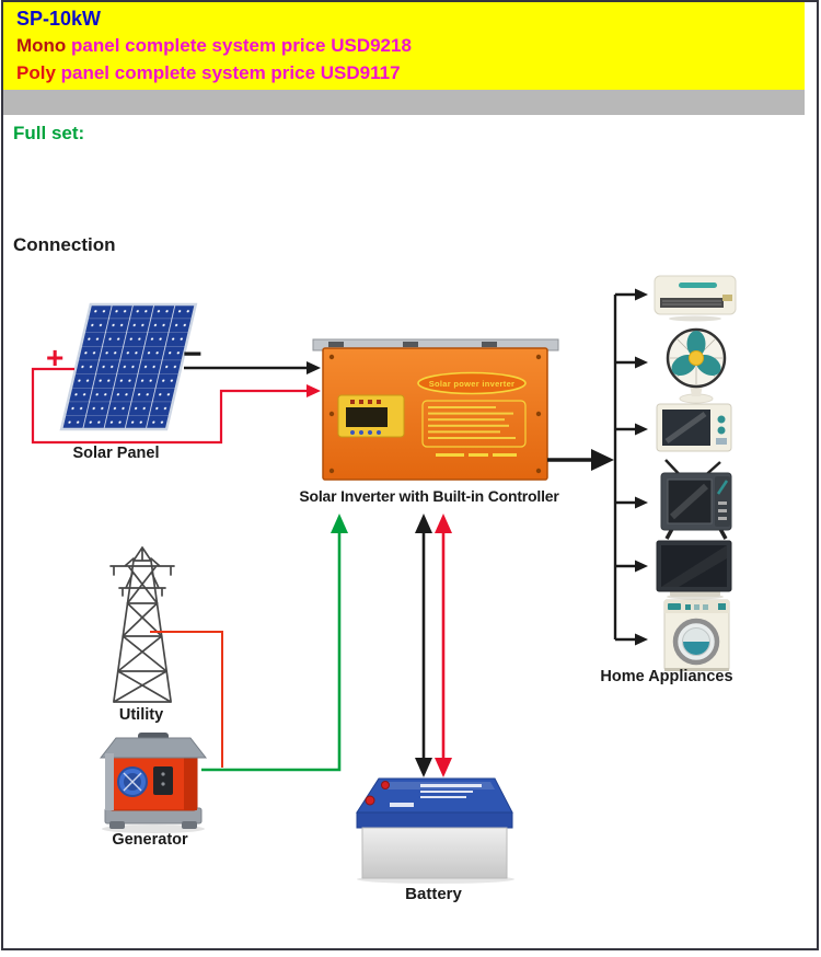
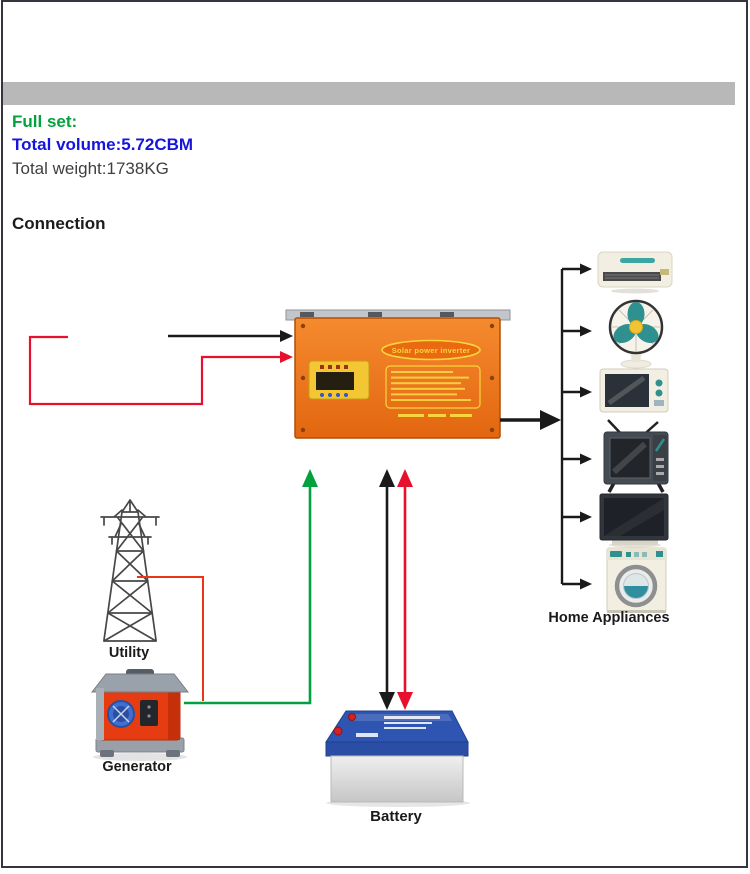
- SP-10kW
- Mono panel complete system price USD9218
- Poly panel complete system price USD9117
  Full set:
+ Total volume:5.72CBM
+ Total weight:1738KG
  Connection
- +
- −
- Solar Panel
  Solar power inverter
- Solar Inverter with Built-in Controller
  Home Appliances
  Utility
  Generator
  Battery
